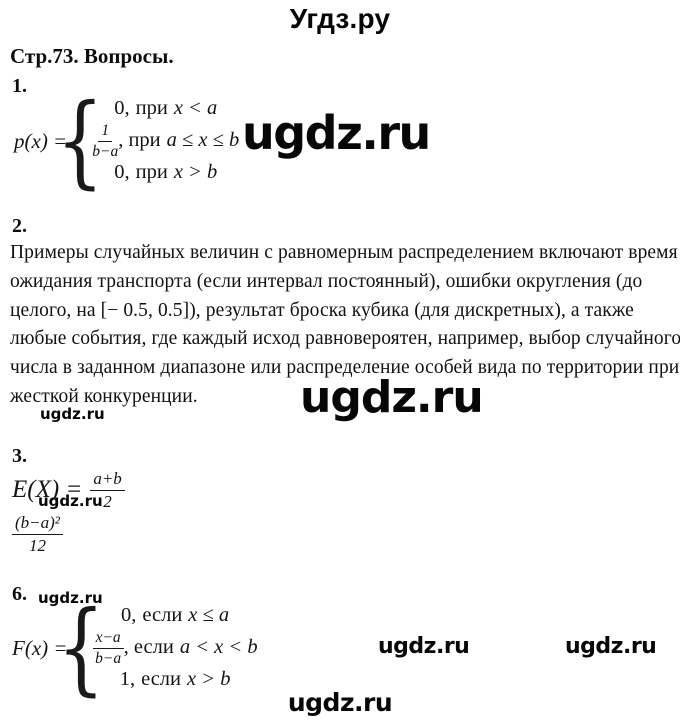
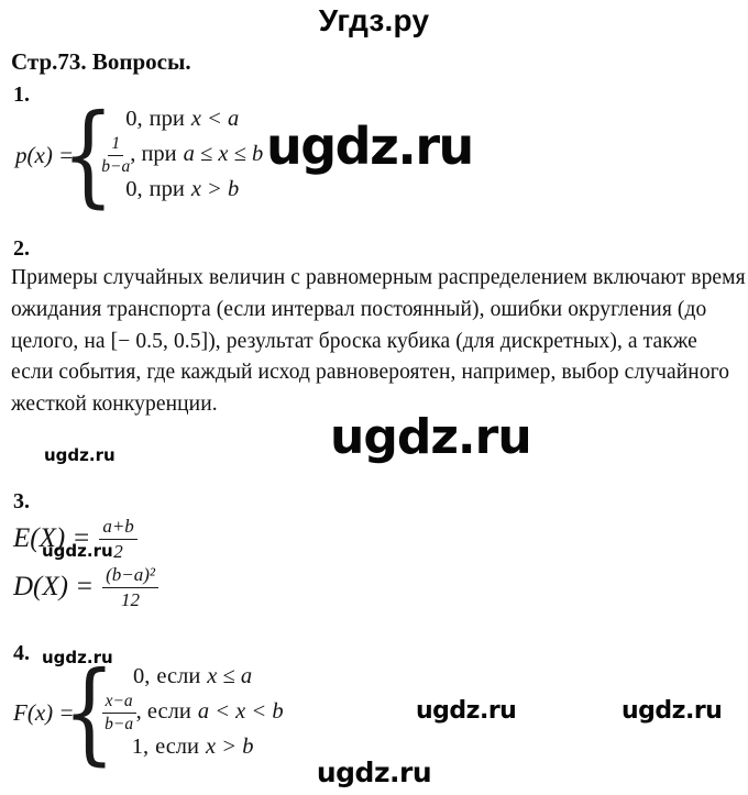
  Угдз.ру
  Стр.73. Вопросы.
  1.
  p(x) =
  {
  0,
  при
  x < a
  1
  b−a
  , при
  a ≤ x ≤ b
  0,
  при
  x > b
  ugdz.ru
  2.
  Примеры случайных величин с равномерным распределением включают время
  ожидания транспорта (если интервал постоянный), ошибки округления (до
  целого, на [− 0.5, 0.5]), результат броска кубика (для дискретных), а также
- любые события, где каждый исход равновероятен, например, выбор случайного
+ если события, где каждый исход равновероятен, например, выбор случайного
- числа в заданном диапазоне или распределение особей вида по территории при
  жесткой конкуренции.
  ugdz.ru
  ugdz.ru
  3.
  E(X) =
  a+b
  2
  ugdz.ru
+ D(X) =
  (b−a)²
  12
- 6.
+ 4.
  ugdz.ru
  F(x) =
  {
  0,
  если
  x ≤ a
  x−a
  b−a
  , если
  a < x < b
  1,
  если
  x > b
  ugdz.ru
  ugdz.ru
  ugdz.ru
